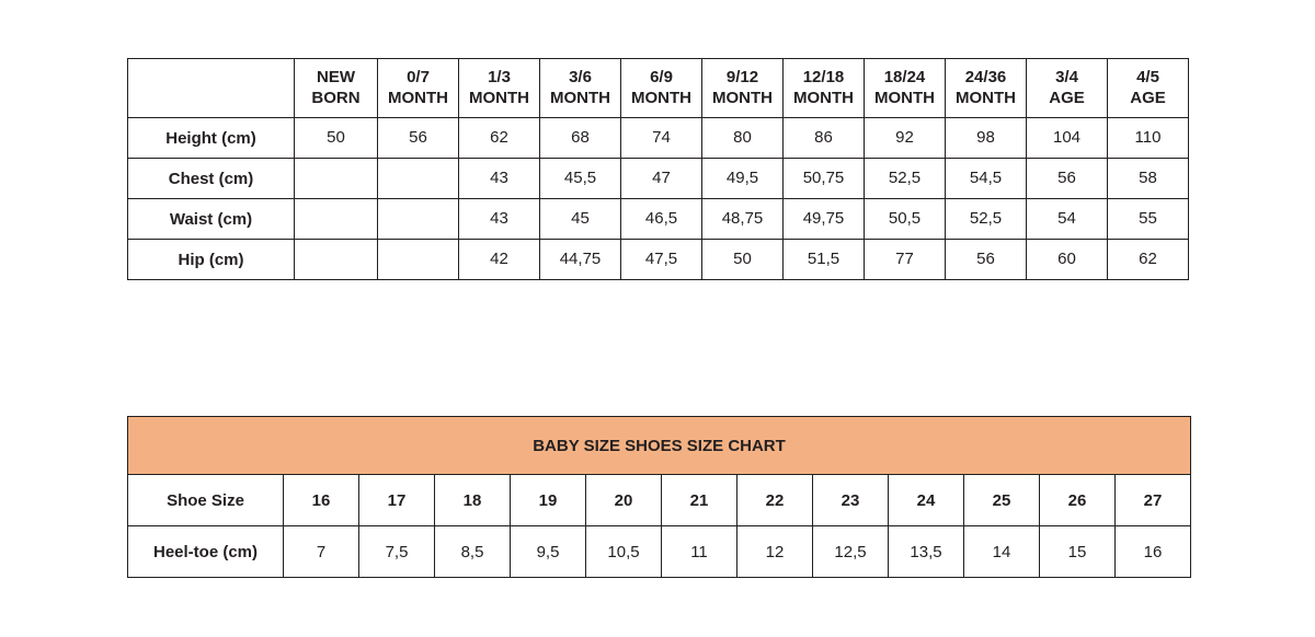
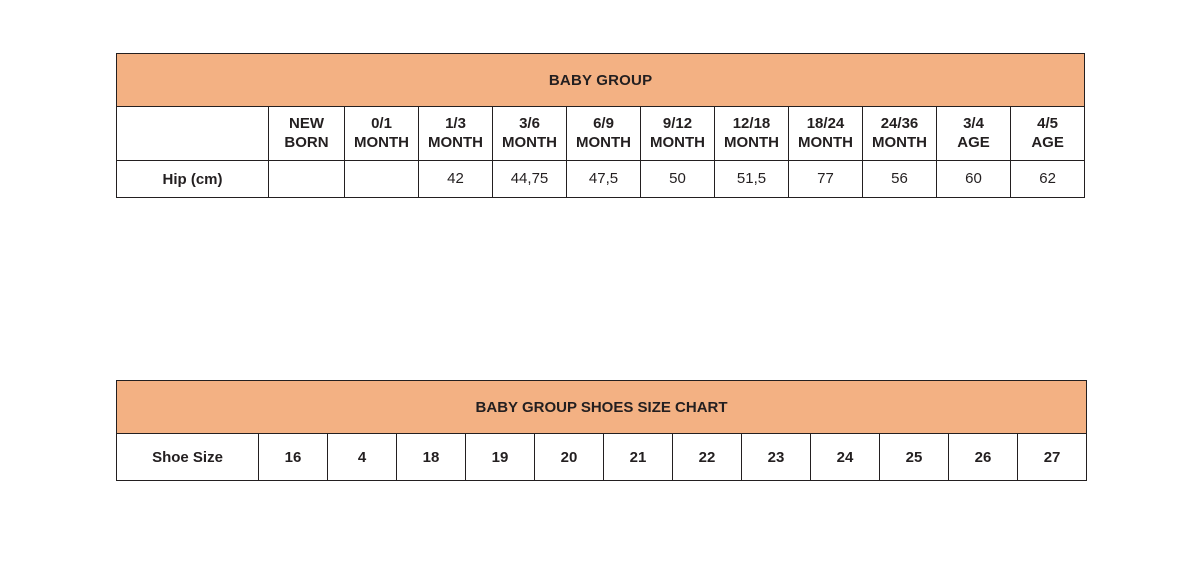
+ BABY GROUP
- 	NEW BORN	0/7 MONTH	1/3 MONTH	3/6 MONTH	6/9 MONTH	9/12 MONTH	12/18 MONTH	18/24 MONTH	24/36 MONTH	3/4 AGE	4/5 AGE
+ 	NEW BORN	0/1 MONTH	1/3 MONTH	3/6 MONTH	6/9 MONTH	9/12 MONTH	12/18 MONTH	18/24 MONTH	24/36 MONTH	3/4 AGE	4/5 AGE
- Height (cm)	50	56	62	68	74	80	86	92	98	104	110
- Chest (cm)			43	45,5	47	49,5	50,75	52,5	54,5	56	58
- Waist (cm)			43	45	46,5	48,75	49,75	50,5	52,5	54	55
  Hip (cm)			42	44,75	47,5	50	51,5	77	56	60	62
- BABY SIZE SHOES SIZE CHART
+ BABY GROUP SHOES SIZE CHART
- Shoe Size	16	17	18	19	20	21	22	23	24	25	26	27
+ Shoe Size	16	4	18	19	20	21	22	23	24	25	26	27
- Heel-toe (cm)	7	7,5	8,5	9,5	10,5	11	12	12,5	13,5	14	15	16
